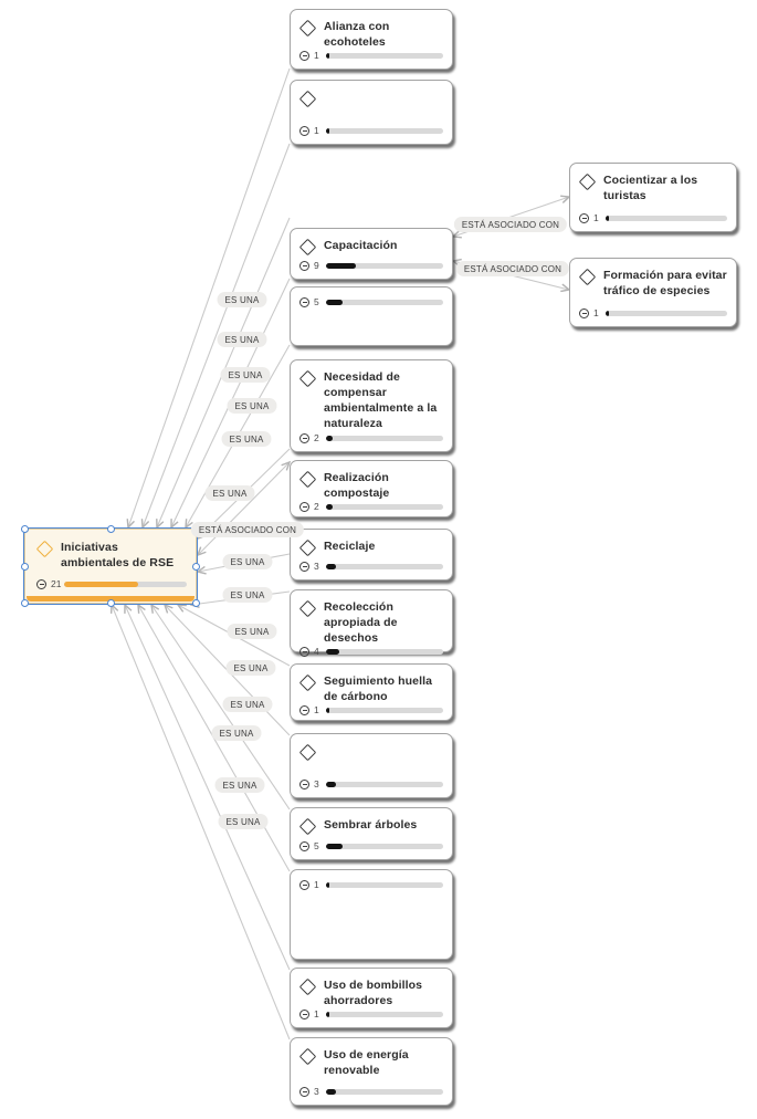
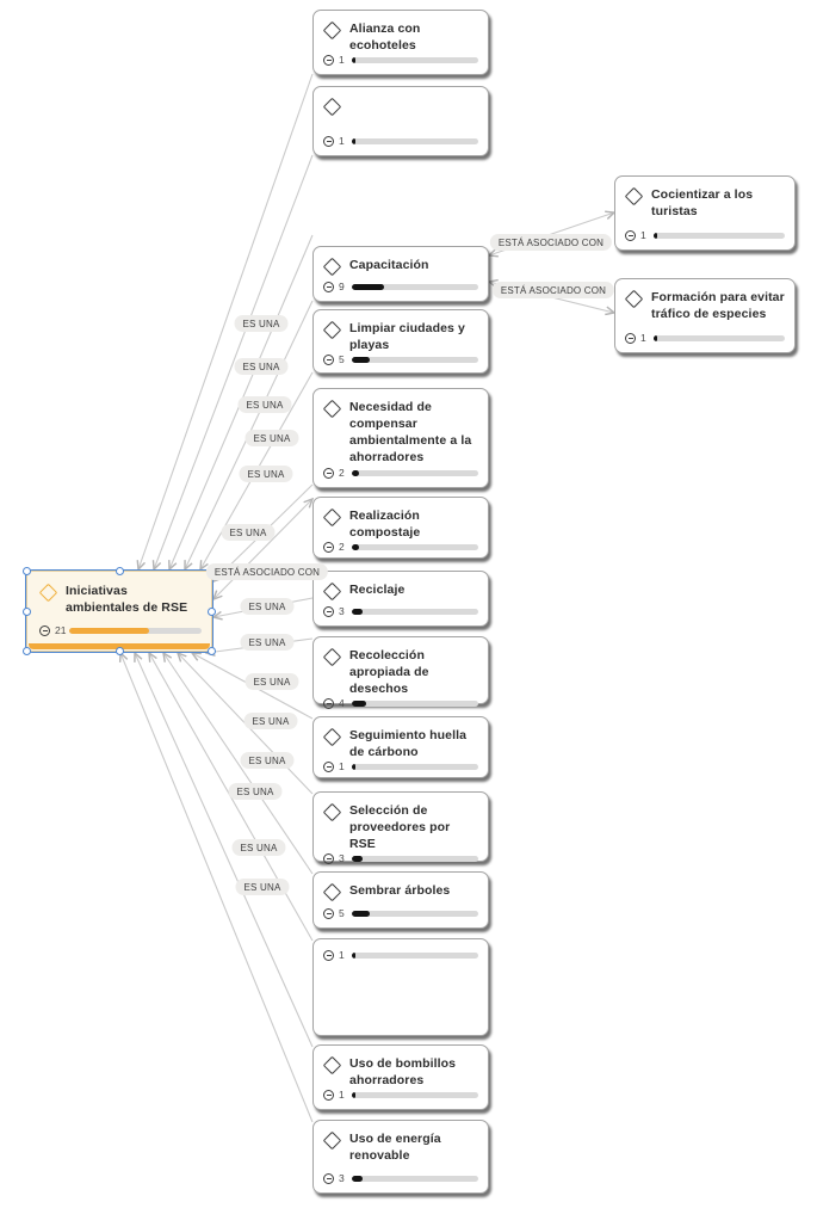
  Iniciativas ambientales de RSE
  21
  Alianza con ecohoteles
  1
  1
  Capacitación
  9
+ Limpiar ciudades y playas
  5
- Necesidad de compensar ambientalmente a la naturaleza
+ Necesidad de compensar ambientalmente a la ahorradores
  2
  Realización compostaje
  2
  Reciclaje
  3
  Recolección apropiada de desechos
  4
  Seguimiento huella de cárbono
  1
+ Selección de proveedores por RSE
  3
  Sembrar árboles
  5
  1
  Uso de bombillos ahorradores
  1
  Uso de energía renovable
  3
  Cocientizar a los turistas
  1
  Formación para evitar tráfico de especies
  1
  ES UNA
  ES UNA
  ES UNA
  ES UNA
  ES UNA
  ES UNA
  ESTÁ ASOCIADO CON
  ES UNA
  ES UNA
  ES UNA
  ES UNA
  ES UNA
  ES UNA
  ES UNA
  ES UNA
  ESTÁ ASOCIADO CON
  ESTÁ ASOCIADO CON
